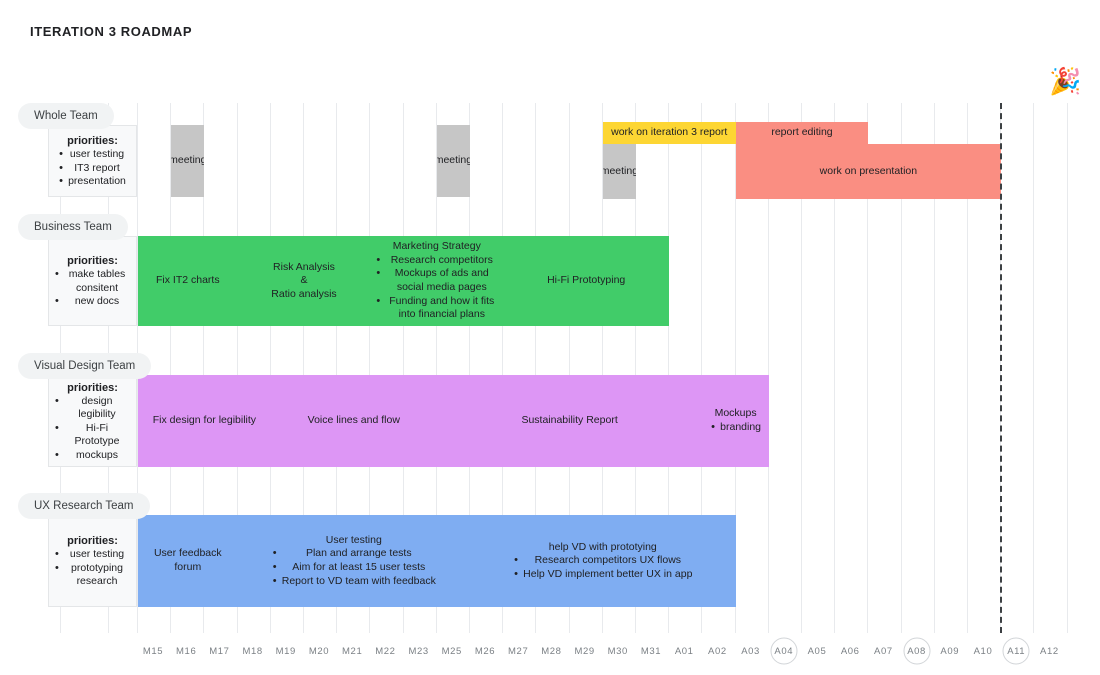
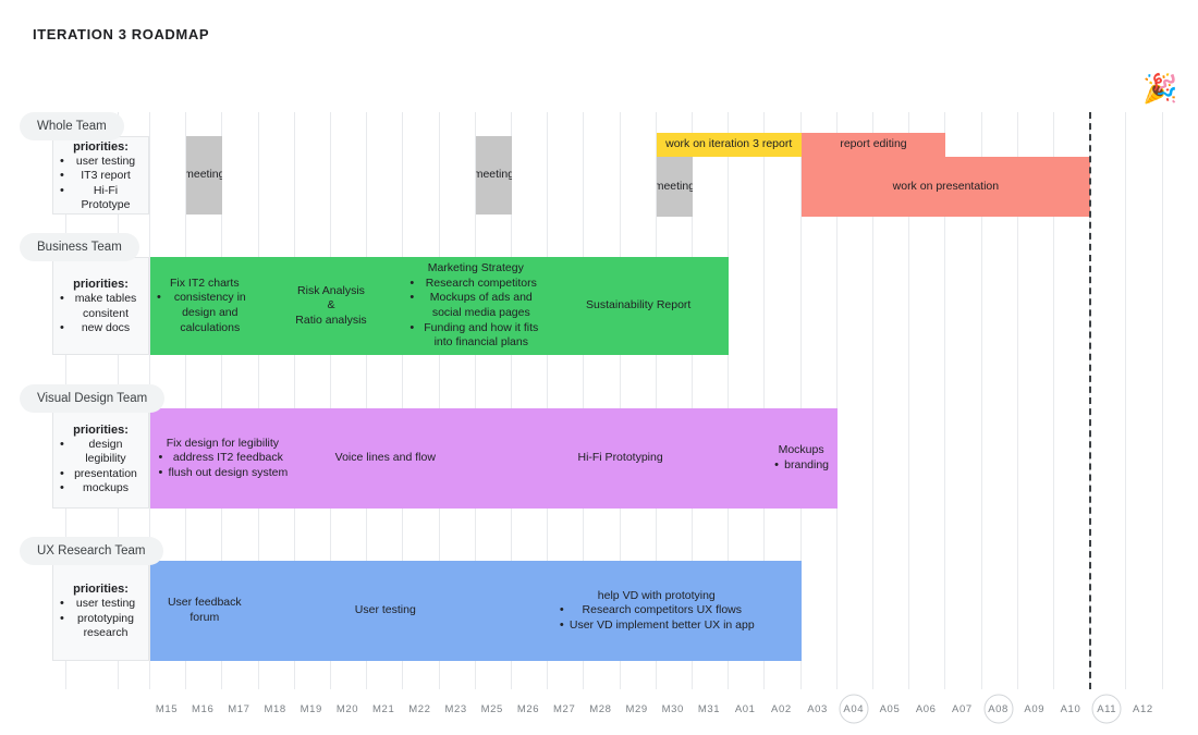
  ITERATION 3 ROADMAP
  🎉
  meeting
  meeting
  work on iteration 3 report
  report editing
  meeting
  work on presentation
  Fix IT2 charts
+ consistency in design and calculations
  Risk Analysis
  &
  Ratio analysis
  Marketing Strategy
  Research competitors
  Mockups of ads and social media pages
  Funding and how it fits into financial plans
- Hi-Fi Prototyping
+ Sustainability Report
  Fix design for legibility
+ address IT2 feedback
+ flush out design system
  Voice lines and flow
- Sustainability Report
+ Hi-Fi Prototyping
  Mockups
  branding
  User feedback forum
  User testing
- Plan and arrange tests
- Aim for at least 15 user tests
- Report to VD team with feedback
  help VD with prototying
  Research competitors UX flows
- Help VD implement better UX in app
+ User VD implement better UX in app
  Whole Team
  Business Team
  Visual Design Team
  UX Research Team
  priorities:
  user testing
  IT3 report
- presentation
+ Hi-Fi Prototype
  priorities:
  make tables consitent
  new docs
  priorities:
  design legibility
- Hi-Fi Prototype
+ presentation
  mockups
  priorities:
  user testing
  prototyping research
  M15
  M16
  M17
  M18
  M19
  M20
  M21
  M22
  M23
  M25
  M26
  M27
  M28
  M29
  M30
  M31
  A01
  A02
  A03
  A04
  A05
  A06
  A07
  A08
  A09
  A10
  A11
  A12
